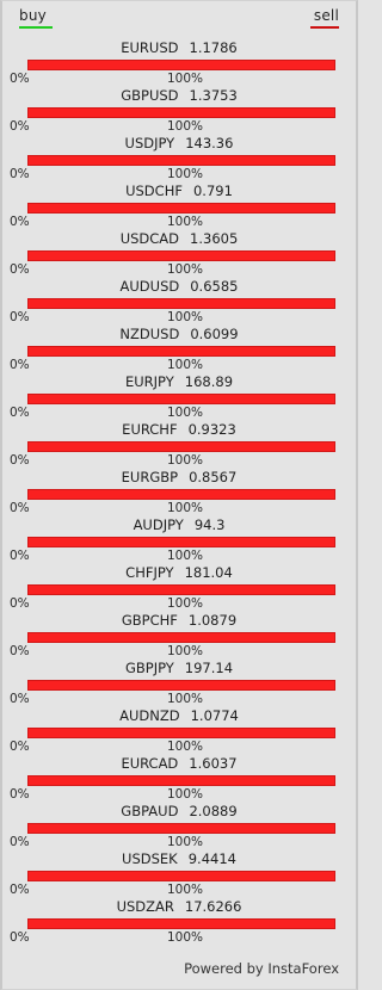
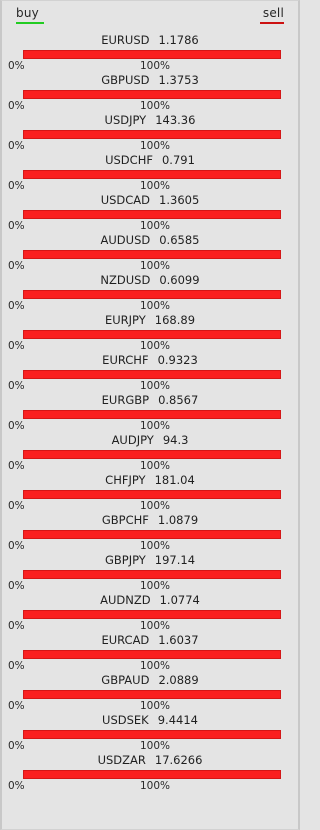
  buy
  sell
  EURUSD 1.1786
  0%
  100%
  GBPUSD 1.3753
  0%
  100%
  USDJPY 143.36
  0%
  100%
  USDCHF 0.791
  0%
  100%
  USDCAD 1.3605
  0%
  100%
  AUDUSD 0.6585
  0%
  100%
  NZDUSD 0.6099
  0%
  100%
  EURJPY 168.89
  0%
  100%
  EURCHF 0.9323
  0%
  100%
  EURGBP 0.8567
  0%
  100%
  AUDJPY 94.3
  0%
  100%
  CHFJPY 181.04
  0%
  100%
  GBPCHF 1.0879
  0%
  100%
  GBPJPY 197.14
  0%
  100%
  AUDNZD 1.0774
  0%
  100%
  EURCAD 1.6037
  0%
  100%
  GBPAUD 2.0889
  0%
  100%
  USDSEK 9.4414
  0%
  100%
  USDZAR 17.6266
  0%
  100%
- Powered by InstaForex
